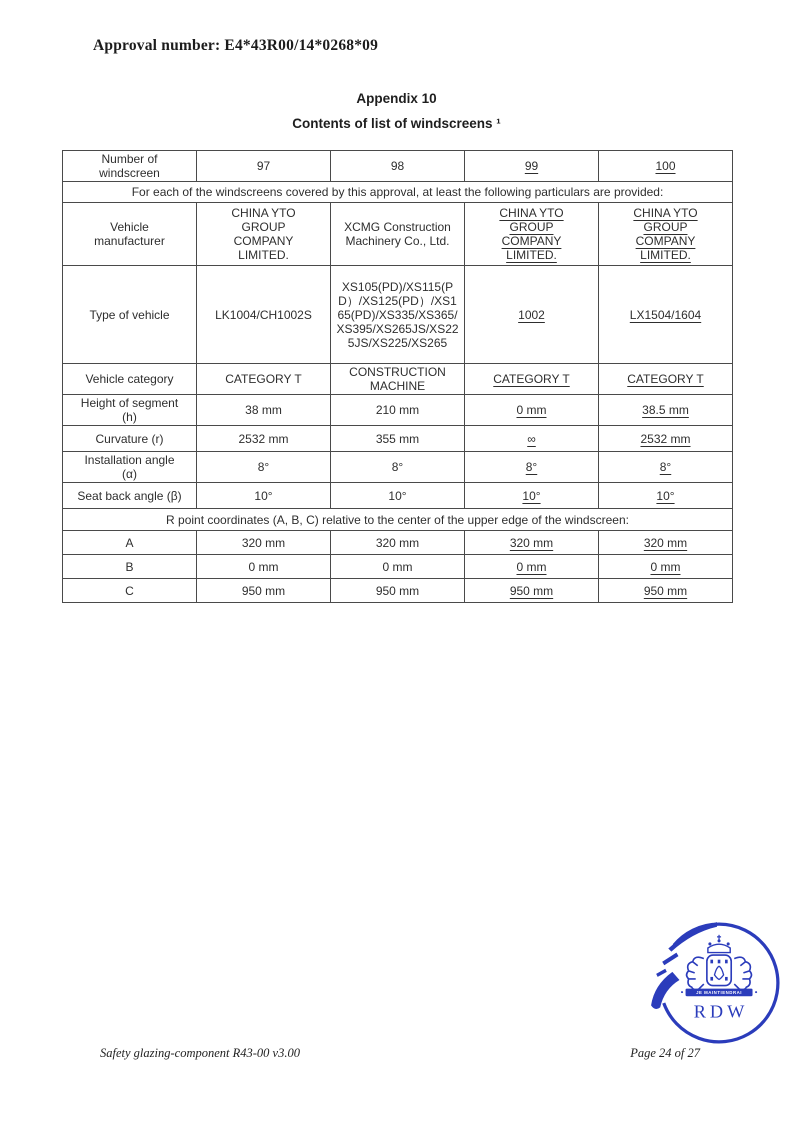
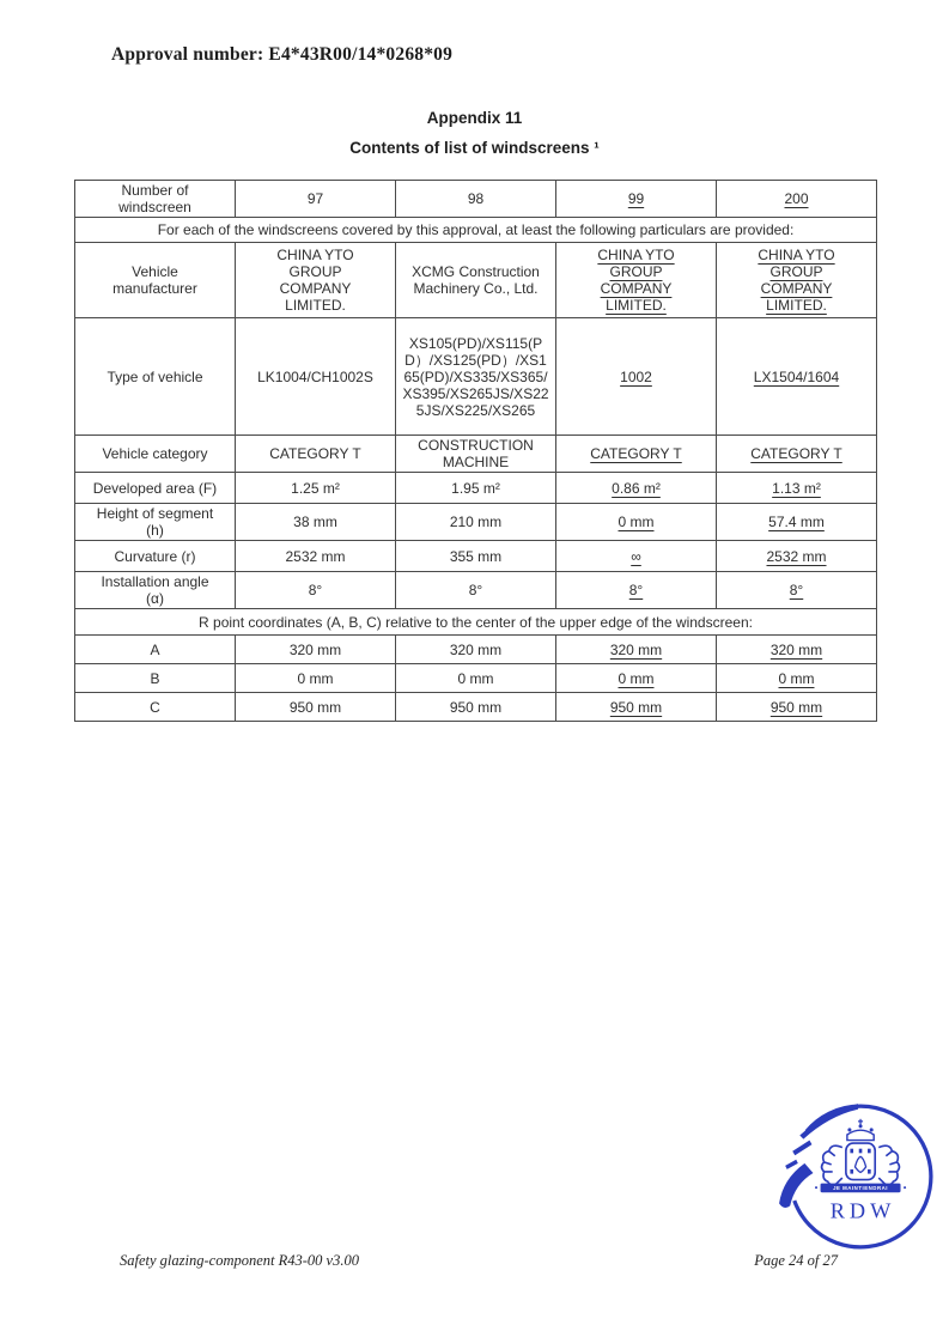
  Approval number: E4*43R00/14*0268*09
- Appendix 10
+ Appendix 11
  Contents of list of windscreens ¹
- Number of windscreen	97	98	99	100
+ Number of windscreen	97	98	99	200
  For each of the windscreens covered by this approval, at least the following particulars are provided:
  Vehicle manufacturer	CHINA YTO GROUP COMPANY LIMITED.	XCMG Construction Machinery Co., Ltd.	CHINA YTO GROUP COMPANY LIMITED.	CHINA YTO GROUP COMPANY LIMITED.
  Type of vehicle	LK1004/CH1002S	XS105(PD)/XS115(PD）/XS125(PD）/XS165(PD)/XS335/XS365/XS395/XS265JS/XS225JS/XS225/XS265	1002	LX1504/1604
  Vehicle category	CATEGORY T	CONSTRUCTION MACHINE	CATEGORY T	CATEGORY T
+ Developed area (F)	1.25 m²	1.95 m²	0.86 m²	1.13 m²
- Height of segment (h)	38 mm	210 mm	0 mm	38.5 mm
+ Height of segment (h)	38 mm	210 mm	0 mm	57.4 mm
  Curvature (r)	2532 mm	355 mm	∞	2532 mm
  Installation angle (α)	8°	8°	8°	8°
- Seat back angle (β)	10°	10°	10°	10°
  R point coordinates (A, B, C) relative to the center of the upper edge of the windscreen:
  A	320 mm	320 mm	320 mm	320 mm
  B	0 mm	0 mm	0 mm	0 mm
  C	950 mm	950 mm	950 mm	950 mm
  RDW
  Safety glazing-component R43-00 v3.00
  Page 24 of 27
